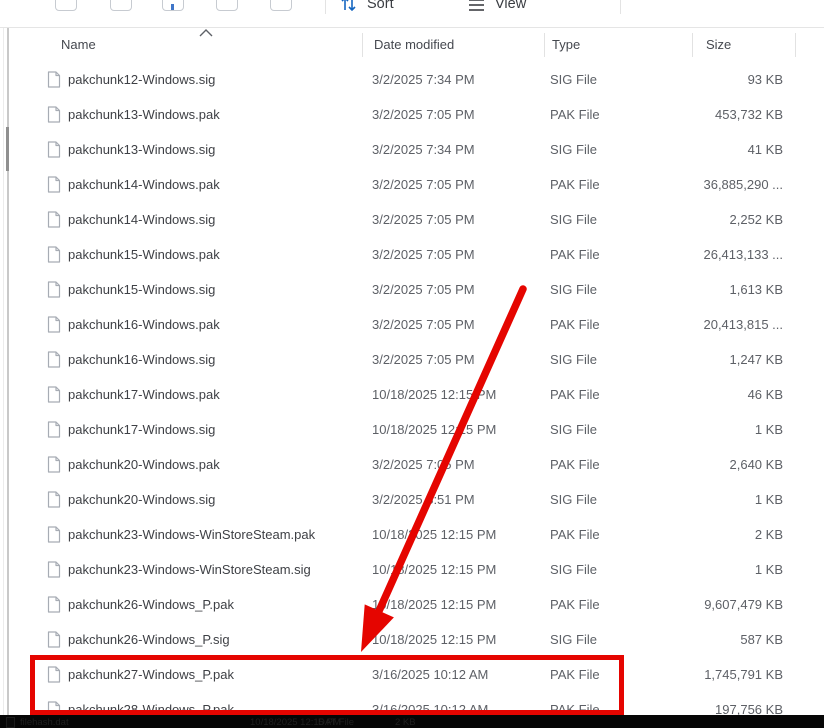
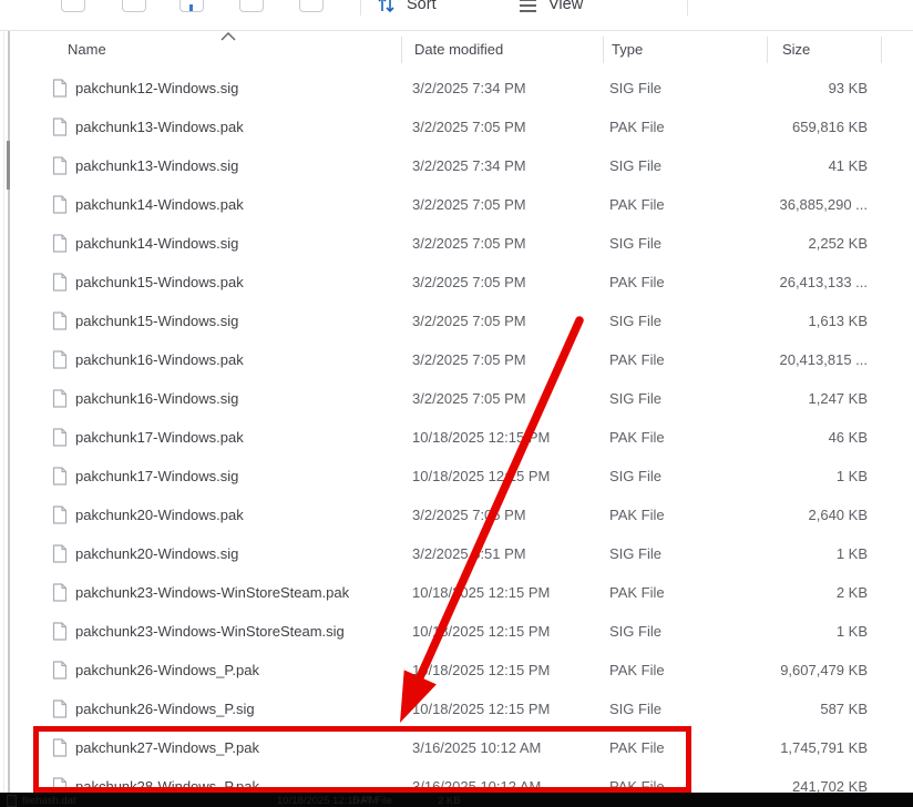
  Sort
  View
  Name
  Date modified
  Type
  Size
  pakchunk12-Windows.sig
  3/2/2025 7:34 PM
  SIG File
  93 KB
  pakchunk13-Windows.pak
  3/2/2025 7:05 PM
  PAK File
- 453,732 KB
+ 659,816 KB
  pakchunk13-Windows.sig
  3/2/2025 7:34 PM
  SIG File
  41 KB
  pakchunk14-Windows.pak
  3/2/2025 7:05 PM
  PAK File
  36,885,290 ...
  pakchunk14-Windows.sig
  3/2/2025 7:05 PM
  SIG File
  2,252 KB
  pakchunk15-Windows.pak
  3/2/2025 7:05 PM
  PAK File
  26,413,133 ...
  pakchunk15-Windows.sig
  3/2/2025 7:05 PM
  SIG File
  1,613 KB
  pakchunk16-Windows.pak
  3/2/2025 7:05 PM
  PAK File
  20,413,815 ...
  pakchunk16-Windows.sig
  3/2/2025 7:05 PM
  SIG File
  1,247 KB
  pakchunk17-Windows.pak
  10/18/2025 12:15 PM
  PAK File
  46 KB
  pakchunk17-Windows.sig
  10/18/2025 125 PM
  SIG File
  1 KB
  pakchunk20-Windows.pak
  3/2/2025 7: PM
  PAK File
  2,640 KB
  pakchunk20-Windows.sig
  3/2/2025:51 PM
  SIG File
  1 KB
  pakchunk23-Windows-WinStoreSteam.pak
  10/18/025 12:15 PM
  PAK File
  2 KB
  pakchunk23-Windows-WinStoreSteam.sig
  10//2025 12:15 PM
  SIG File
  1 KB
  pakchunk26-Windows_P.pak
  1/18/2025 12:15 PM
  PAK File
  9,607,479 KB
  pakchunk26-Windows_P.sig
  10/18/2025 12:15 PM
  SIG File
  587 KB
  pakchunk27-Windows_P.pak
  3/16/2025 10:12 AM
  PAK File
  1,745,791 KB
  pakchunk28-Windows_P.pak
  3/16/2025 10:12 AM
  PAK File
- 197,756 KB
+ 241,702 KB
  10/18/2025 12:15 PM
  DAT File
